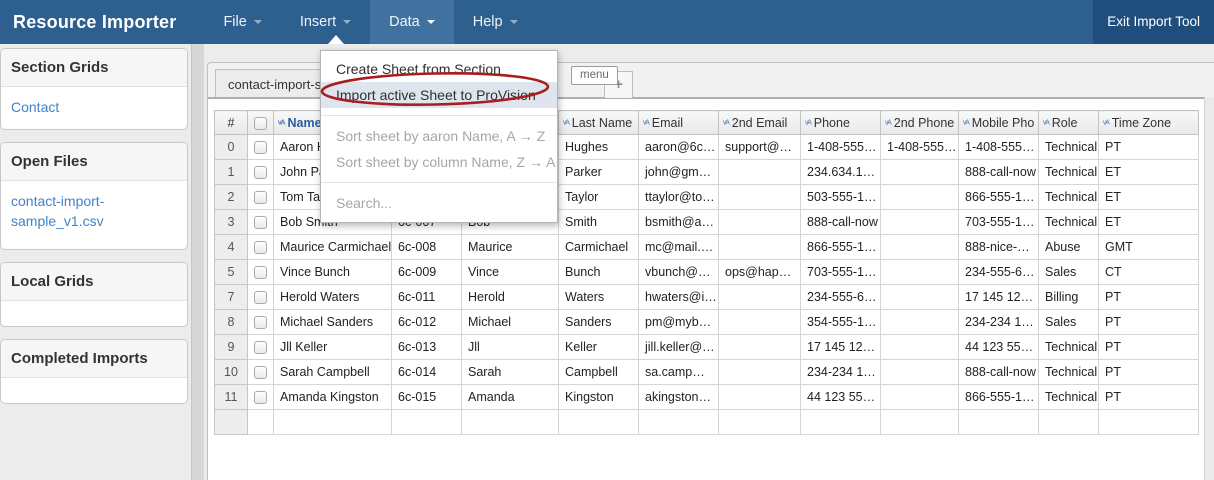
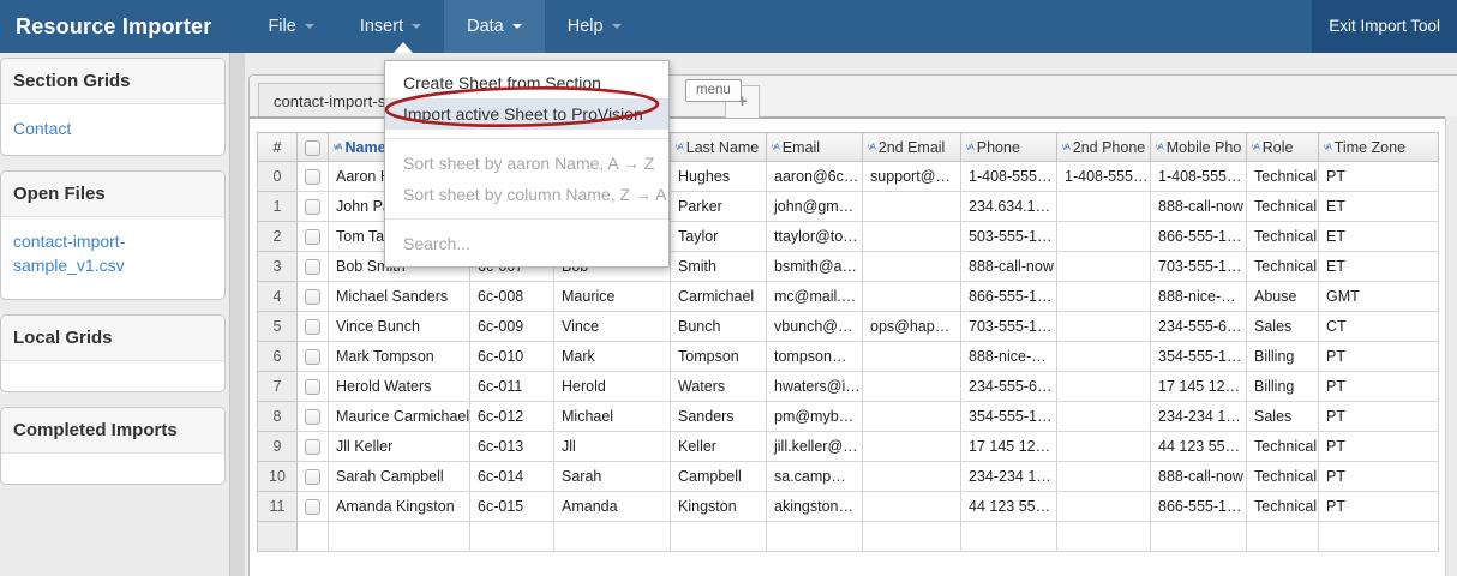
  Resource Importer
  File
  Insert
  Data
  Help
  Exit Import Tool
  Section Grids
  Contact
  Open Files
  contact-import-sample_v1.csv
  Local Grids
  Completed Imports
  menu
  +
  #		ᵛᴬ Name			ᵛᴬ Last Name	ᵛᴬ Email	ᵛᴬ 2nd Email	ᵛᴬ Phone	ᵛᴬ 2nd Phone	ᵛᴬ Mobile Pho	ᵛᴬ Role	ᵛᴬ Time Zone
  0		Aaron			Hughes	aaron@6c…	support@…	1-408-555…	1-408-555…	1-408-555…	Technical	PT
  1		John P			Parker	john@gm…		234.634.1…		888-call-now	Technical	ET
  2		Tom Ta			Taylor	ttaylor@to…		503-555-1…		866-555-1…	Technical	ET
  3		Bob S			Smith	bsmith@a…		888-call-now		703-555-1…	Technical	ET
- 4		Maurice Carmichael	6c-008	Maurice	Carmichael	mc@mail.…		866-555-1…		888-nice-…	Abuse	GMT
+ 4		Michael Sanders	6c-008	Maurice	Carmichael	mc@mail.…		866-555-1…		888-nice-…	Abuse	GMT
  5		Vince Bunch	6c-009	Vince	Bunch	vbunch@…	ops@hap…	703-555-1…		234-555-6…	Sales	CT
+ 6		Mark Tompson	6c-010	Mark	Tompson	tompson…		888-nice-…		354-555-1…	Billing	PT
  7		Herold Waters	6c-011	Herold	Waters	hwaters@i…		234-555-6…		17 145 12…	Billing	PT
- 8		Michael Sanders	6c-012	Michael	Sanders	pm@myb…		354-555-1…		234-234 1…	Sales	PT
+ 8		Maurice Carmichael	6c-012	Michael	Sanders	pm@myb…		354-555-1…		234-234 1…	Sales	PT
  9		Jll Keller	6c-013	Jll	Keller	jill.keller@…		17 145 12…		44 123 55…	Technical	PT
  10		Sarah Campbell	6c-014	Sarah	Campbell	sa.camp…		234-234 1…		888-call-now	Technical	PT
  11		Amanda Kingston	6c-015	Amanda	Kingston	akingston…		44 123 55…		866-555-1…	Technical	PT
  Create Sheet from Section
  Import active Sheet to ProVisio
  Sort sheet by aaron Name, A → Z
  Sort sheet by column Name, Z → A
  Search...
